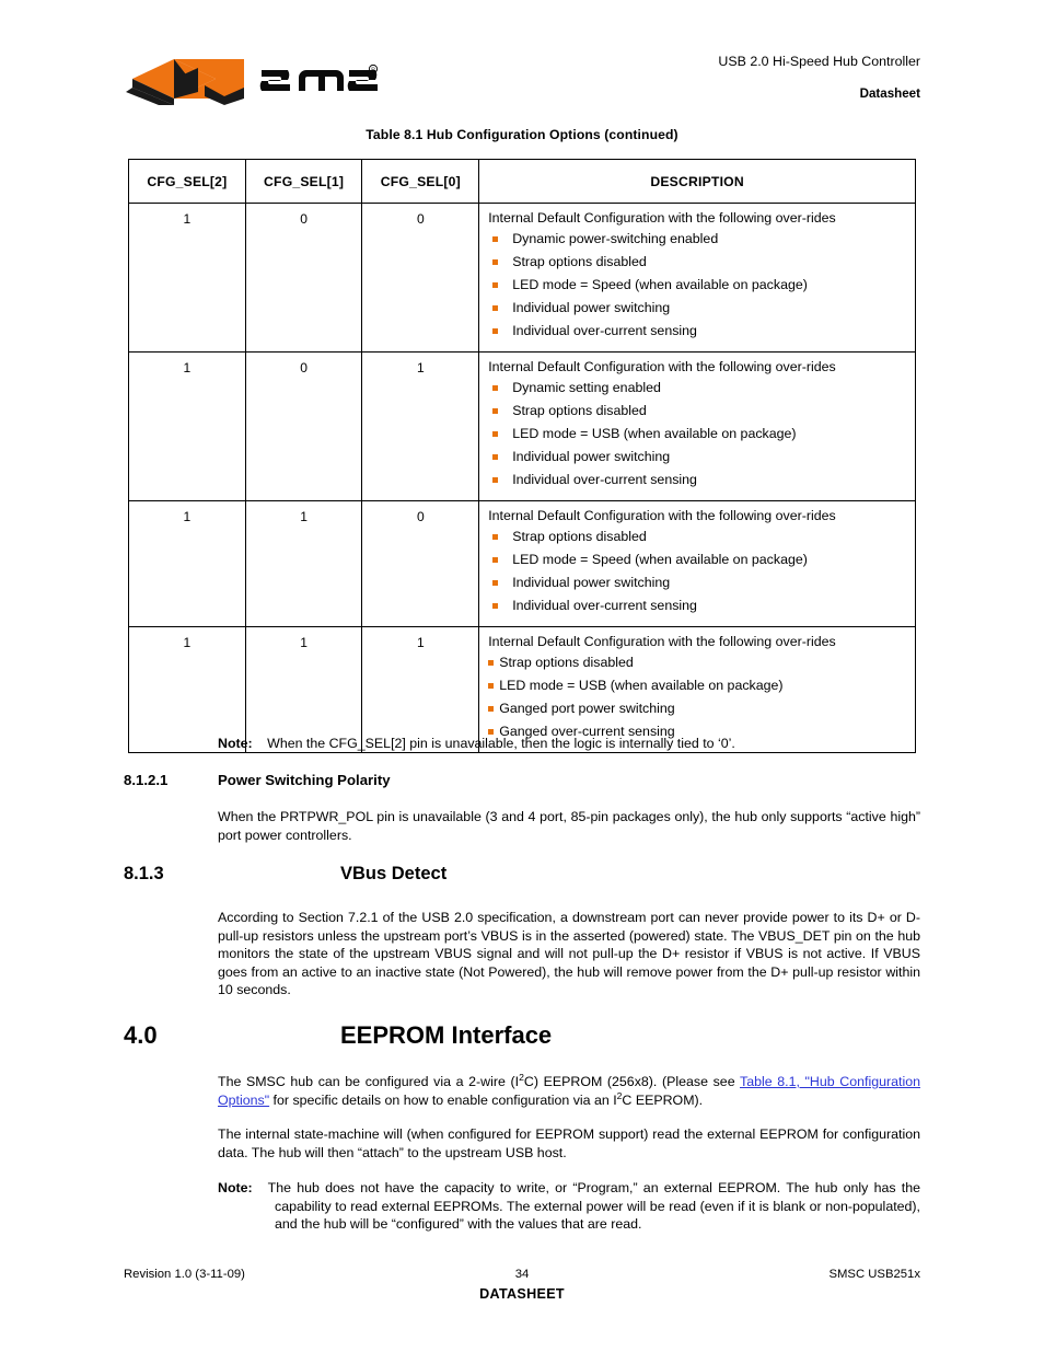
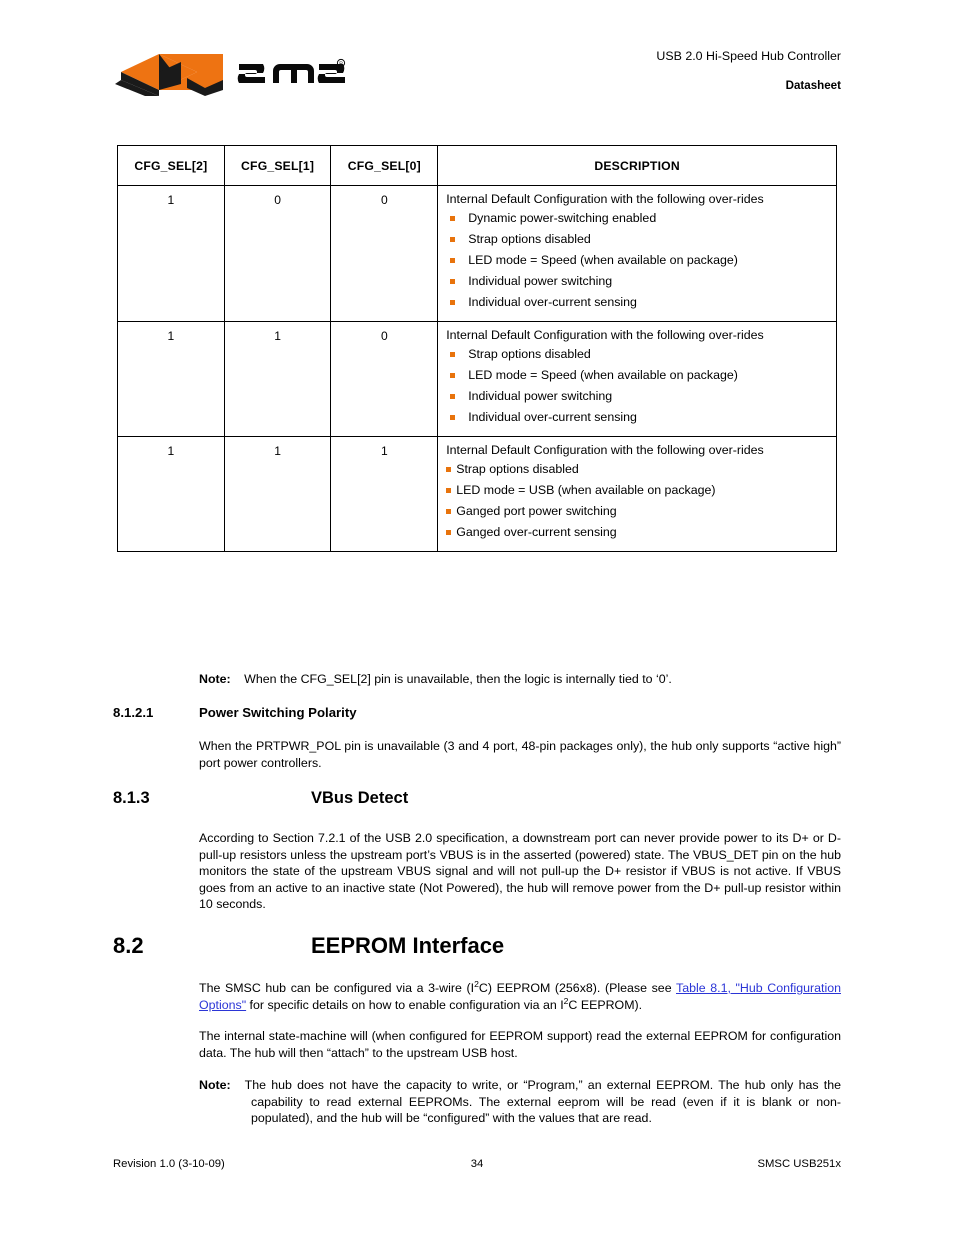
  USB 2.0 Hi-Speed Hub Controller
  Datasheet
- Table 8.1 Hub Configuration Options (continued)
  CFG_SEL[2]	CFG_SEL[1]	CFG_SEL[0]	DESCRIPTION
  1	0	0	Internal Default Configuration with the following over-rides Dynamic power-switching enabled Strap options disabled LED mode = Speed (when available on package) Individual power switching Individual over-current sensing
- 1	0	1	Internal Default Configuration with the following over-rides Dynamic setting enabled Strap options disabled LED mode = USB (when available on package) Individual power switching Individual over-current sensing
  1	1	0	Internal Default Configuration with the following over-rides Strap options disabled LED mode = Speed (when available on package) Individual power switching Individual over-current sensing
  1	1	1	Internal Default Configuration with the following over-rides Strap options disabled LED mode = USB (when available on package) Ganged port power switching Ganged over-current sensing
  Note: When the CFG_SEL[2] pin is unavailable, then the logic is internally tied to ‘0’.
  8.1.2.1
  Power Switching Polarity
- When the PRTPWR_POL pin is unavailable (3 and 4 port, 85-pin packages only), the hub only supports “active high” port power controllers.
+ When the PRTPWR_POL pin is unavailable (3 and 4 port, 48-pin packages only), the hub only supports “active high” port power controllers.
  8.1.3
  VBus Detect
  According to Section 7.2.1 of the USB 2.0 specification, a downstream port can never provide power to its D+ or D- pull-up resistors unless the upstream port’s VBUS is in the asserted (powered) state. The VBUS_DET pin on the hub monitors the state of the upstream VBUS signal and will not pull-up the D+ resistor if VBUS is not active. If VBUS goes from an active to an inactive state (Not Powered), the hub will remove power from the D+ pull-up resistor within 10 seconds.
- 4.0
+ 8.2
  EEPROM Interface
- The SMSC hub can be configured via a 2-wire (I2C) EEPROM (256x8). (Please see Table 8.1, "Hub Configuration Options" for specific details on how to enable configuration via an I2C EEPROM).
+ The SMSC hub can be configured via a 3-wire (I2C) EEPROM (256x8). (Please see Table 8.1, "Hub Configuration Options" for specific details on how to enable configuration via an I2C EEPROM).
  The internal state-machine will (when configured for EEPROM support) read the external EEPROM for configuration data. The hub will then “attach” to the upstream USB host.
- Note: The hub does not have the capacity to write, or “Program,” an external EEPROM. The hub only has the capability to read external EEPROMs. The external power will be read (even if it is blank or non-populated), and the hub will be “configured” with the values that are read.
+ Note: The hub does not have the capacity to write, or “Program,” an external EEPROM. The hub only has the capability to read external EEPROMs. The external eeprom will be read (even if it is blank or non-populated), and the hub will be “configured” with the values that are read.
- Revision 1.0 (3-11-09)
+ Revision 1.0 (3-10-09)
  34
  SMSC USB251x
- DATASHEET
